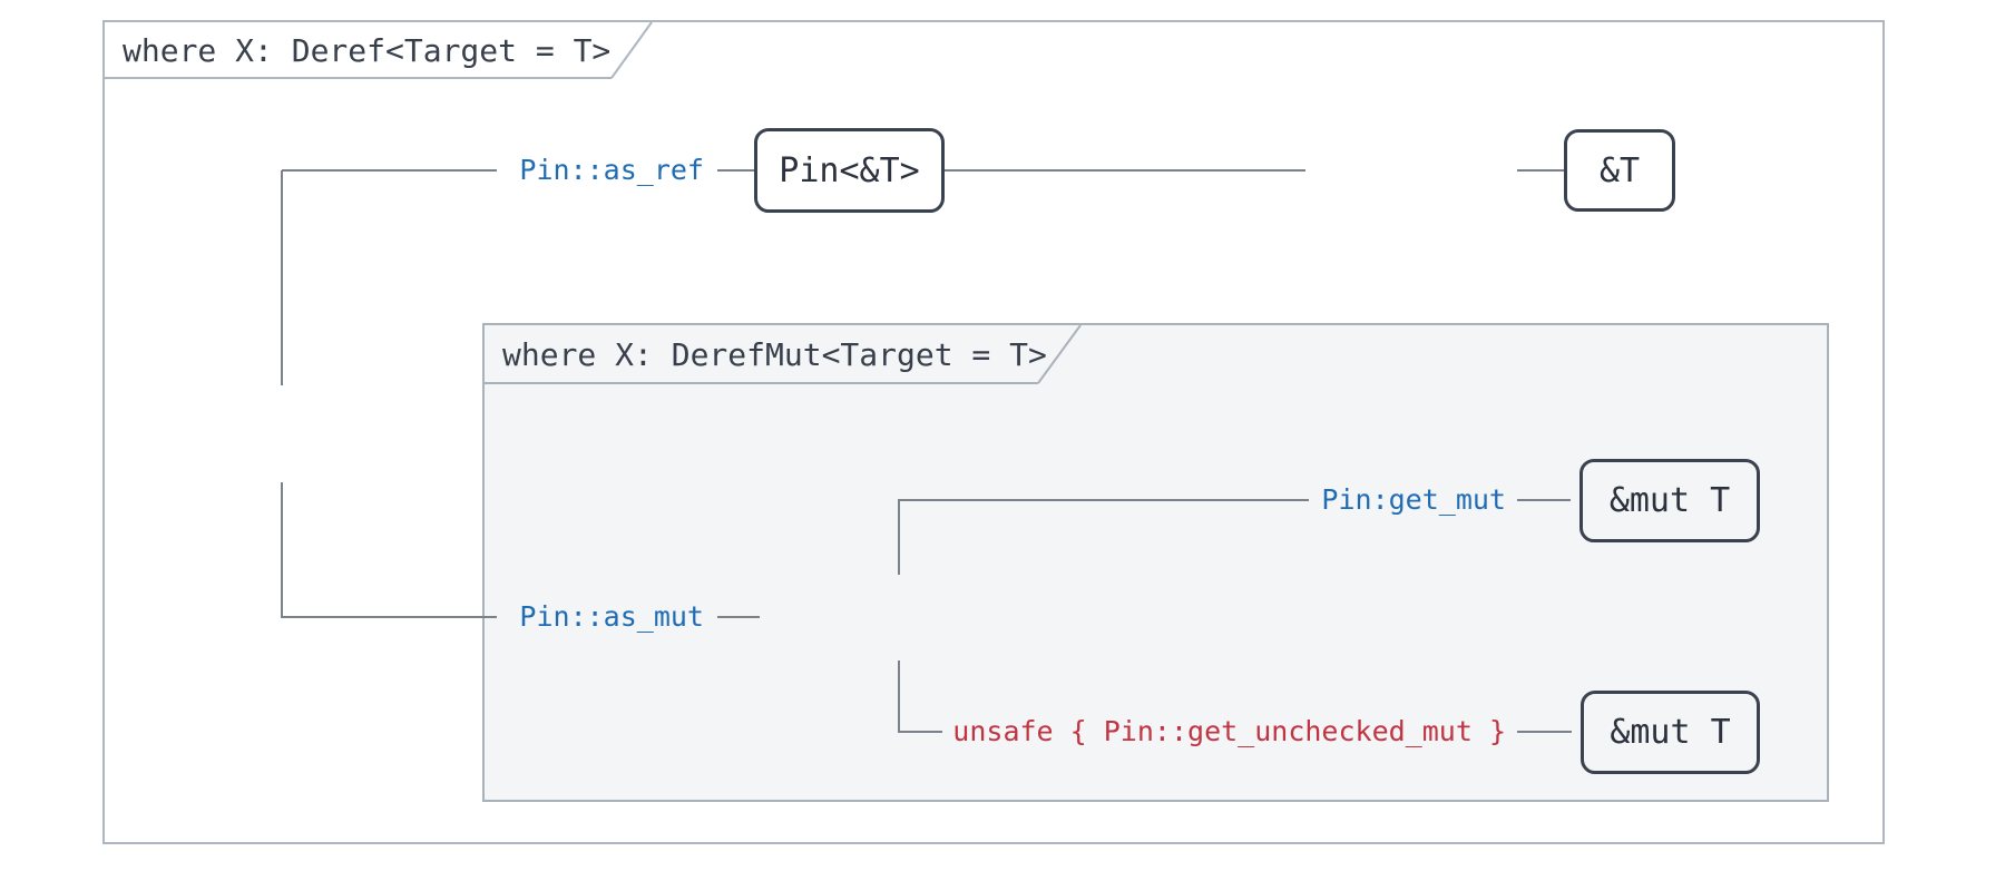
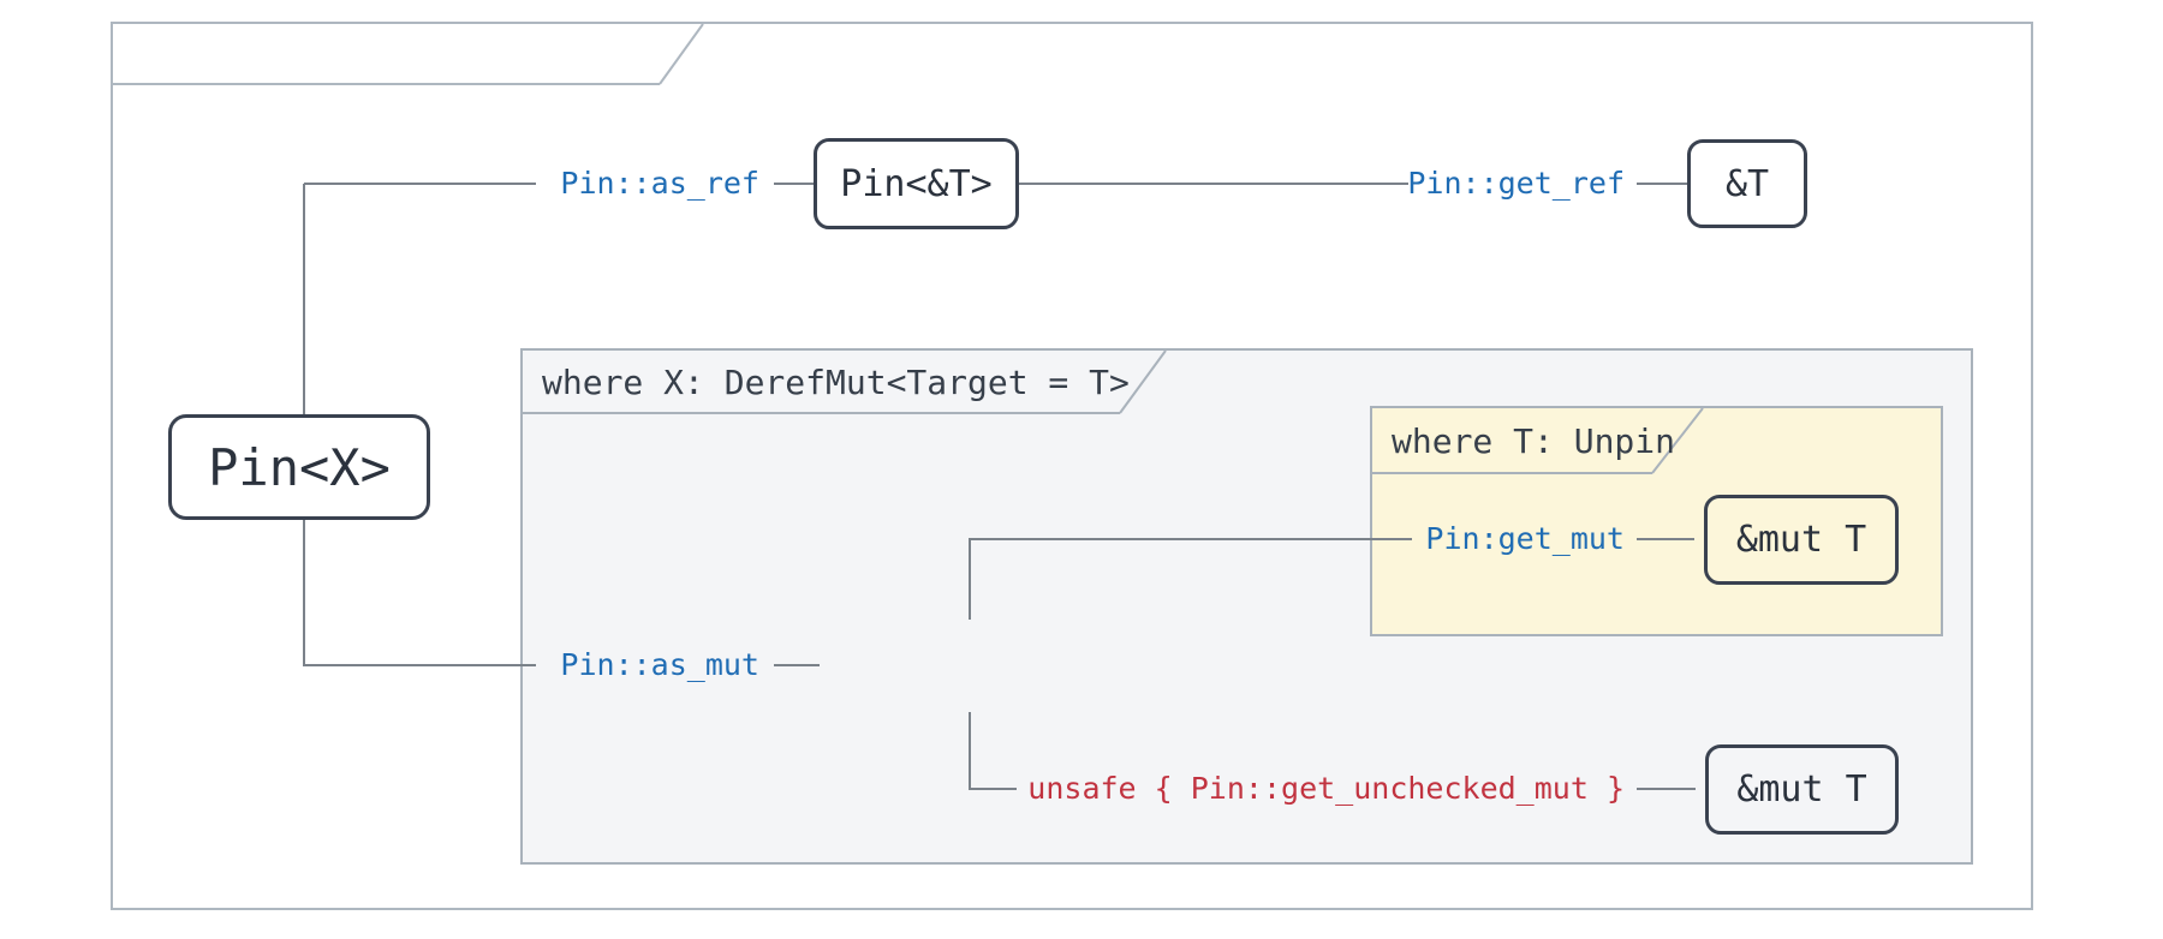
- where X: Deref<Target = T>
  where X: DerefMut<Target = T>
+ where T: Unpin
  Pin::as_ref
+ Pin::get_ref
  Pin::as_mut
  Pin:get_mut
  unsafe { Pin::get_unchecked_mut }
+ Pin<X>
  Pin<&T>
  &T
  &mut T
  &mut T
